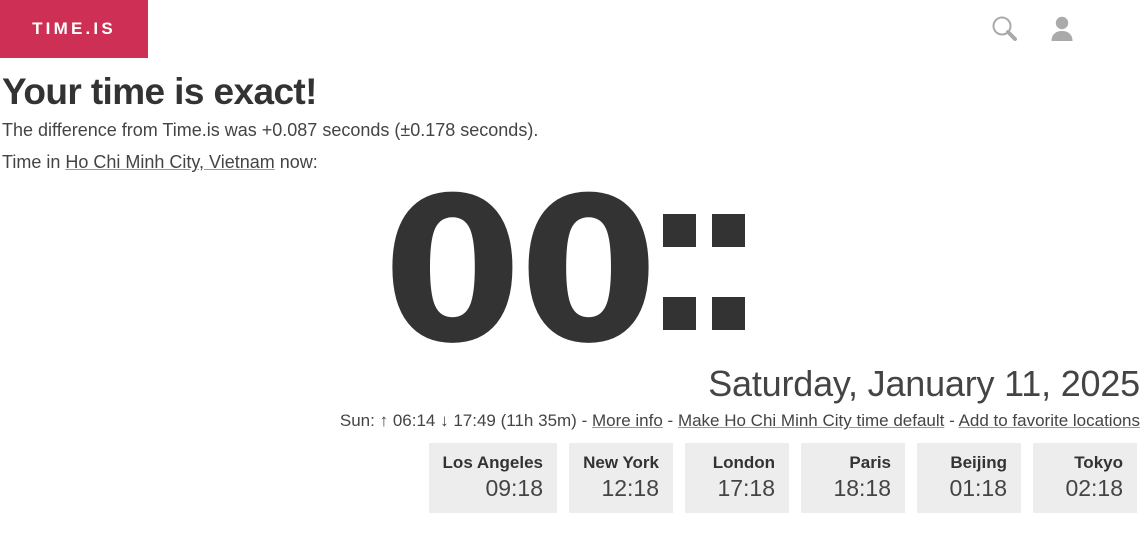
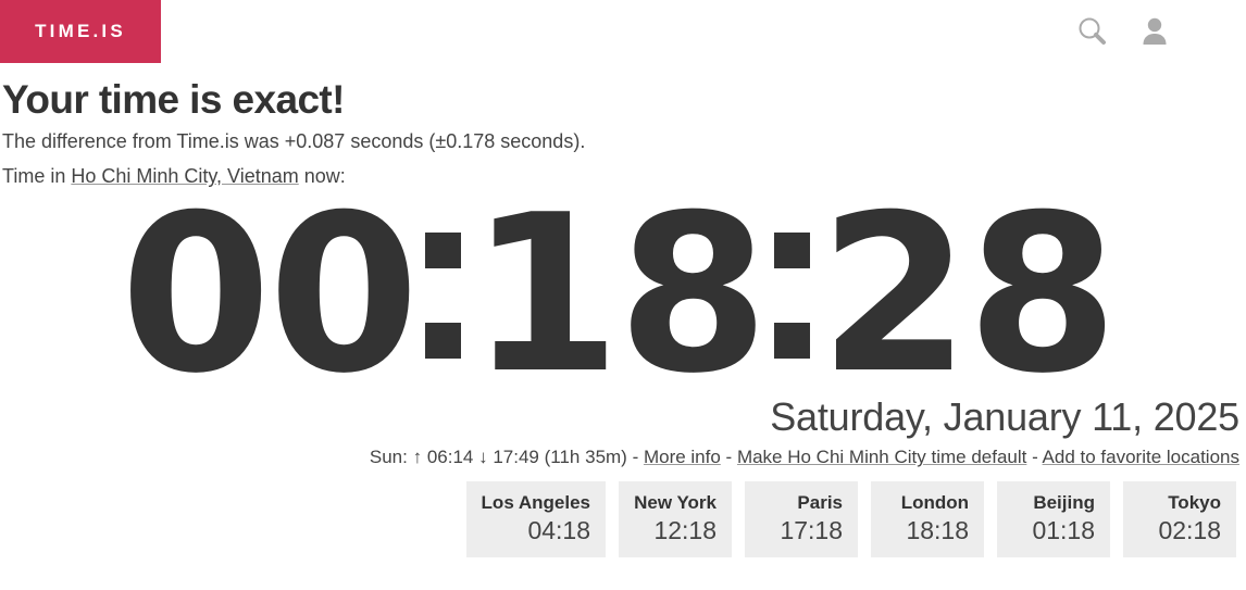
  TIME.IS
  Your time is exact!
  The difference from Time.is was +0.087 seconds (±0.178 seconds).
  Time in Ho Chi Minh City, Vietnam now:
  00
+ 18
+ 28
  Saturday, January 11, 2025
  Sun: ↑ 06:14 ↓ 17:49 (11h 35m) - More info - Make Ho Chi Minh City time default - Add to favorite locations
  Los Angeles
- 09:18
+ 04:18
  New York
  12:18
- London
+ Paris
  17:18
- Paris
+ London
  18:18
  Beijing
  01:18
  Tokyo
  02:18
